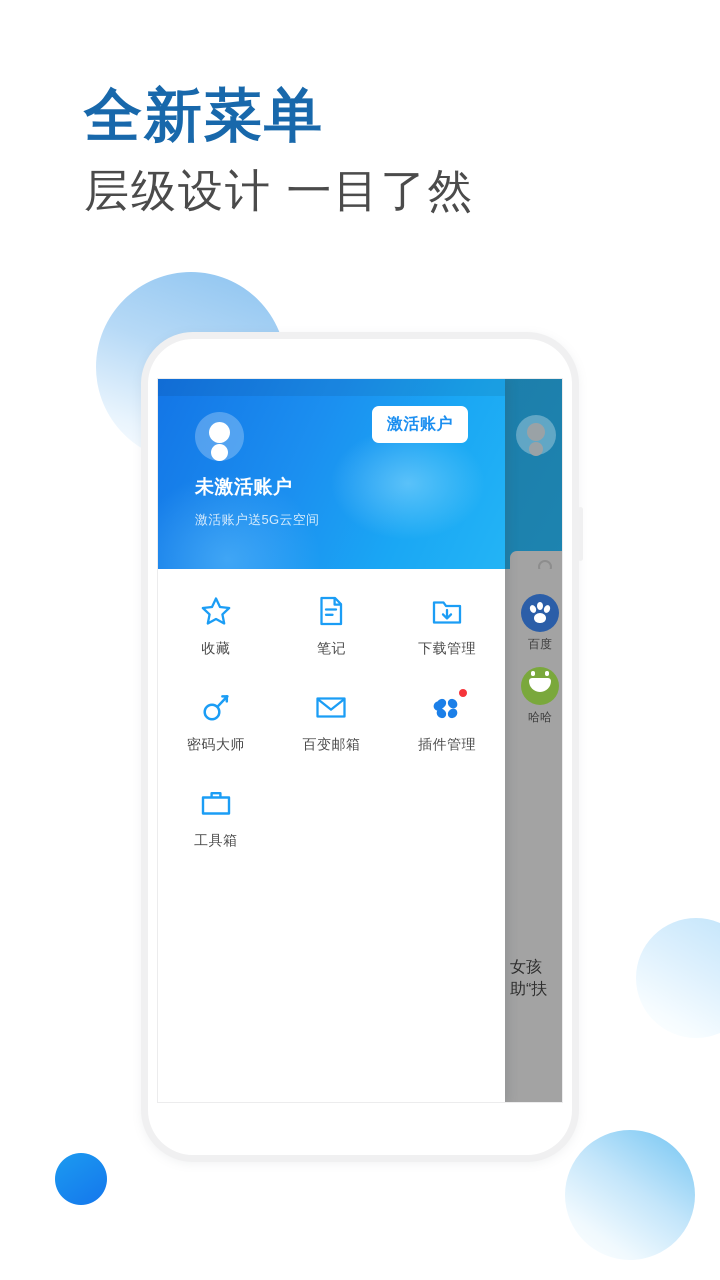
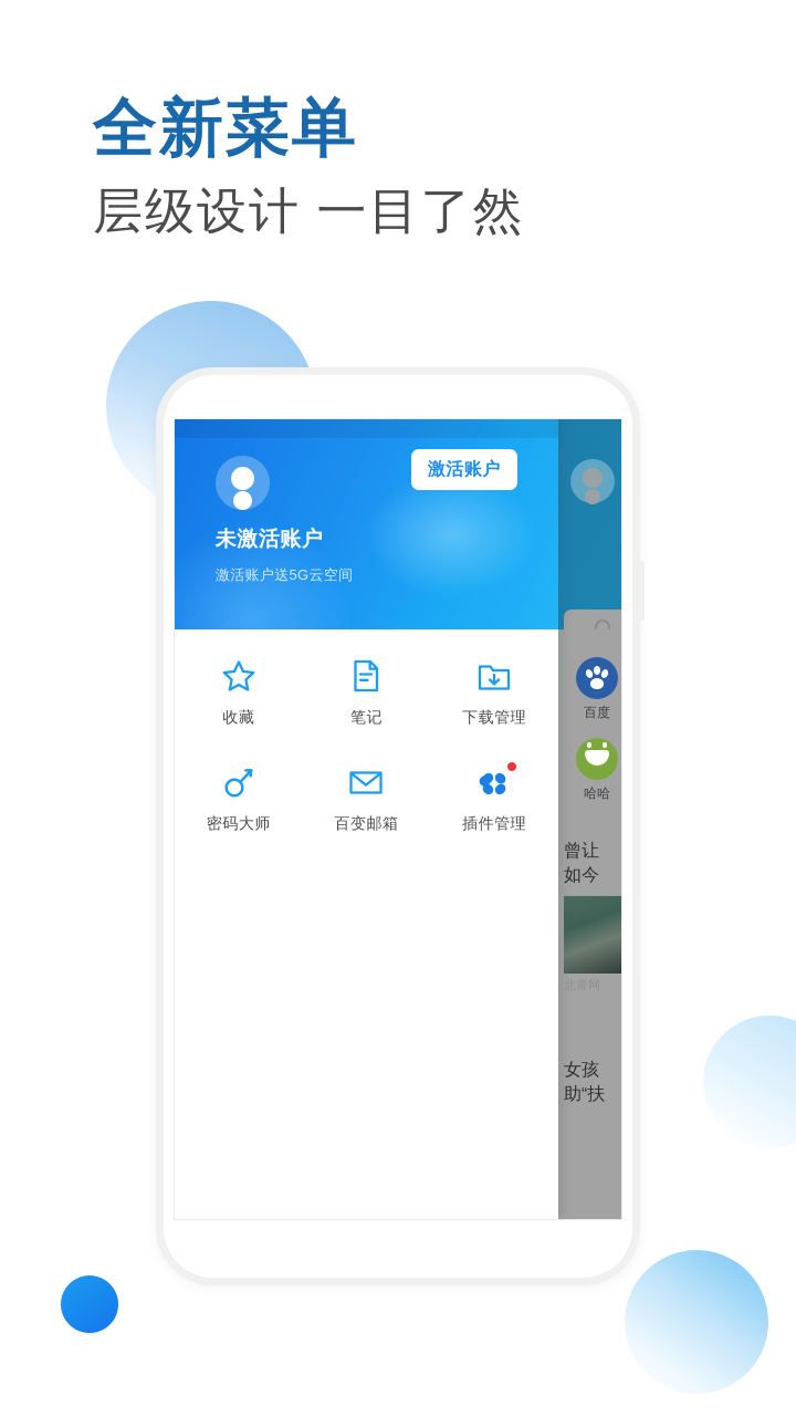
  全新菜单
  层级设计 一目了然
  百度
  哈哈
+ 曾让
+ 如今
  女孩
  助“扶
  未激活账户
  激活账户送5G云空间
  激活账户
  收藏
  笔记
  下载管理
  密码大师
  百变邮箱
  插件管理
- 工具箱
